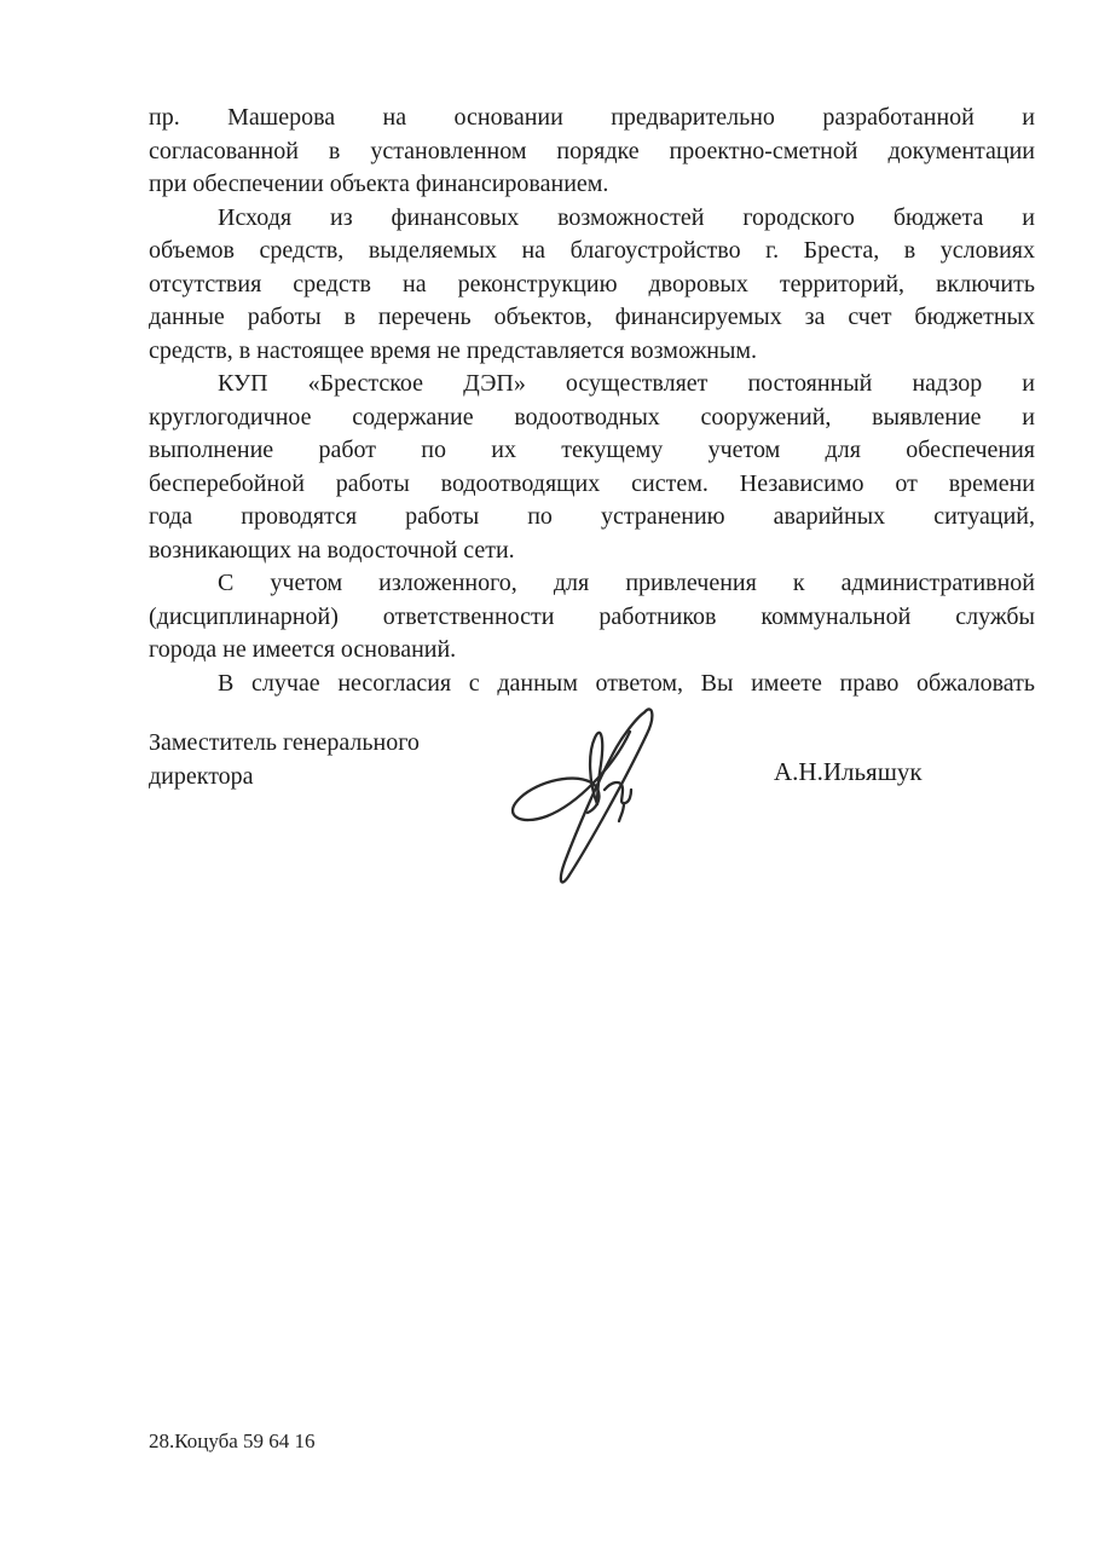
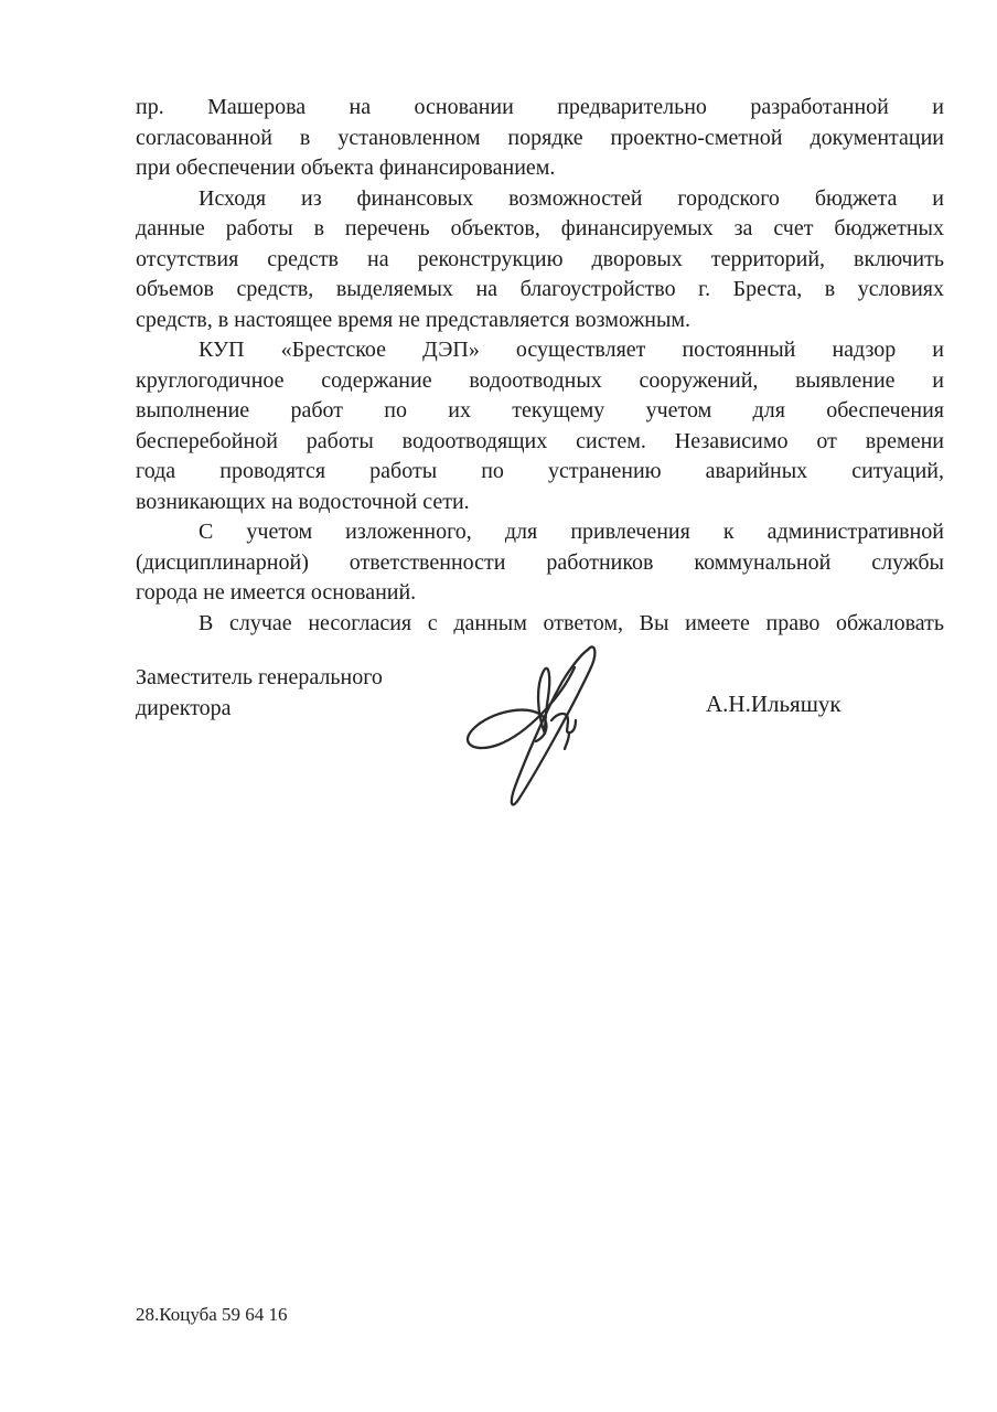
  пр. Машерова на основании предварительно разработанной и
  согласованной в установленном порядке проектно-сметной документации
  при обеспечении объекта финансированием.
  Исходя из финансовых возможностей городского бюджета и
- объемов средств, выделяемых на благоустройство г. Бреста, в условиях
+ данные работы в перечень объектов, финансируемых за счет бюджетных
  отсутствия средств на реконструкцию дворовых территорий, включить
- данные работы в перечень объектов, финансируемых за счет бюджетных
+ объемов средств, выделяемых на благоустройство г. Бреста, в условиях
  средств, в настоящее время не представляется возможным.
  КУП «Брестское ДЭП» осуществляет постоянный надзор и
  круглогодичное содержание водоотводных сооружений, выявление и
  выполнение работ по их текущему учетом для обеспечения
  бесперебойной работы водоотводящих систем. Независимо от времени
  года проводятся работы по устранению аварийных ситуаций,
  возникающих на водосточной сети.
  С учетом изложенного, для привлечения к административной
  (дисциплинарной) ответственности работников коммунальной службы
  города не имеется оснований.
  В случае несогласия с данным ответом, Вы имеете право обжаловать
  Заместитель генерального
  директора
  А.Н.Ильяшук
  28.Коцуба 59 64 16
